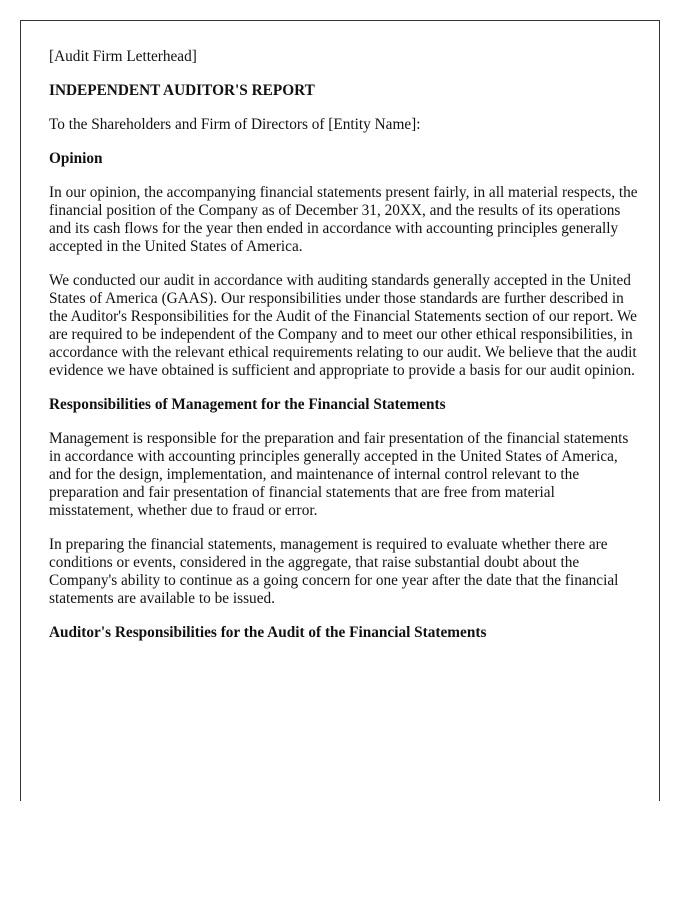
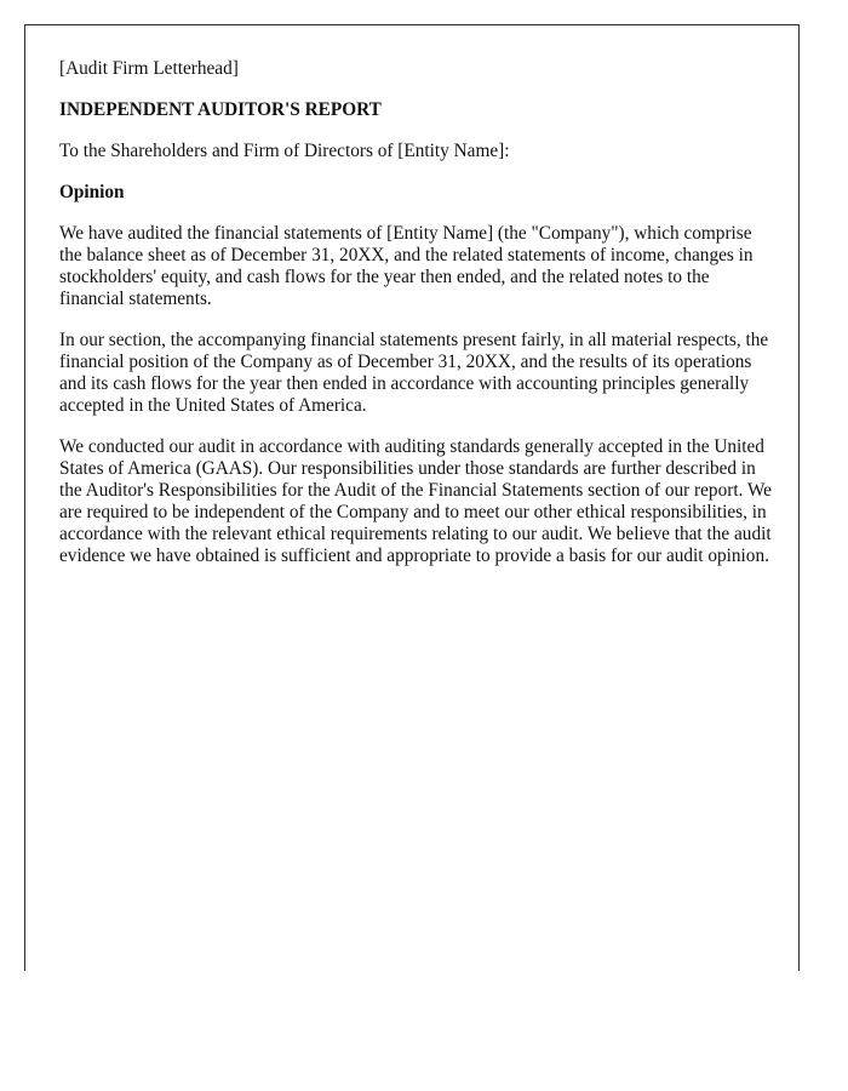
  [Audit Firm Letterhead]
  INDEPENDENT AUDITOR'S REPORT
  To the Shareholders and Firm of Directors of [Entity Name]:
  Opinion
+ We have audited the financial statements of [Entity Name] (the "Company"), which comprise the balance sheet as of December 31, 20XX, and the related statements of income, changes in stockholders' equity, and cash flows for the year then ended, and the related notes to the financial statements.
- In our opinion, the accompanying financial statements present fairly, in all material respects, the financial position of the Company as of December 31, 20XX, and the results of its operations and its cash flows for the year then ended in accordance with accounting principles generally accepted in the United States of America.
+ In our section, the accompanying financial statements present fairly, in all material respects, the financial position of the Company as of December 31, 20XX, and the results of its operations and its cash flows for the year then ended in accordance with accounting principles generally accepted in the United States of America.
  We conducted our audit in accordance with auditing standards generally accepted in the United States of America (GAAS). Our responsibilities under those standards are further described in the Auditor's Responsibilities for the Audit of the Financial Statements section of our report. We are required to be independent of the Company and to meet our other ethical responsibilities, in accordance with the relevant ethical requirements relating to our audit. We believe that the audit evidence we have obtained is sufficient and appropriate to provide a basis for our audit opinion.
- Responsibilities of Management for the Financial Statements
- Management is responsible for the preparation and fair presentation of the financial statements in accordance with accounting principles generally accepted in the United States of America, and for the design, implementation, and maintenance of internal control relevant to the preparation and fair presentation of financial statements that are free from material misstatement, whether due to fraud or error.
- In preparing the financial statements, management is required to evaluate whether there are conditions or events, considered in the aggregate, that raise substantial doubt about the Company's ability to continue as a going concern for one year after the date that the financial statements are available to be issued.
- Auditor's Responsibilities for the Audit of the Financial Statements
